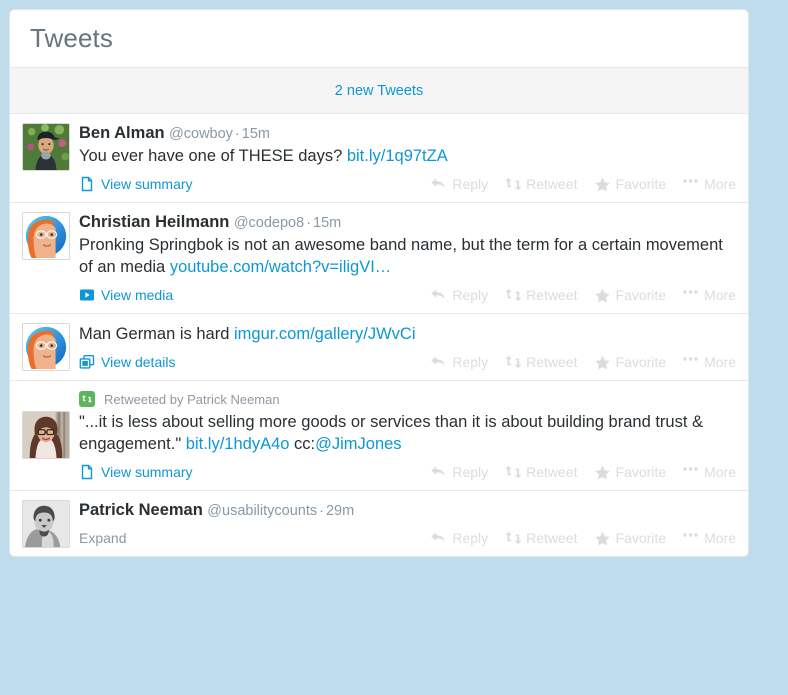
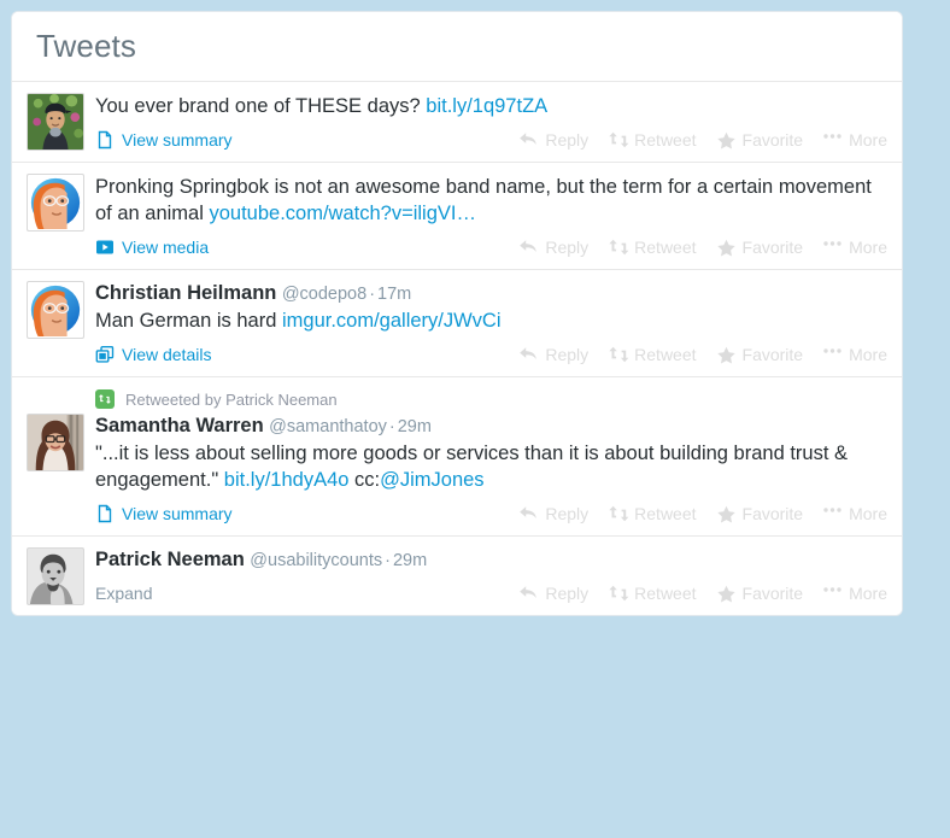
  Tweets
- 2 new Tweets
- Ben Alman @cowboy · 15m
- You ever have one of THESE days? bit.ly/1q97tZA
+ You ever brand one of THESE days? bit.ly/1q97tZA
  View summary
  Reply
  Retweet
  Favorite
  More
- Christian Heilmann @codepo8 · 15m
- Pronking Springbok is not an awesome band name, but the term for a certain movement of an media youtube.com/watch?v=iligVI…
+ Pronking Springbok is not an awesome band name, but the term for a certain movement of an animal youtube.com/watch?v=iligVI…
  View media
  Reply
  Retweet
  Favorite
  More
+ Christian Heilmann @codepo8 · 17m
  Man German is hard imgur.com/gallery/JWvCi
  View details
  Reply
  Retweet
  Favorite
  More
  Retweeted by Patrick Neeman
+ Samantha Warren @samanthatoy · 29m
  "...it is less about selling more goods or services than it is about building brand trust & engagement." bit.ly/1hdyA4o cc:@JimJones
  View summary
  Reply
  Retweet
  Favorite
  More
  Patrick Neeman @usabilitycounts · 29m
  Expand
  Reply
  Retweet
  Favorite
  More
